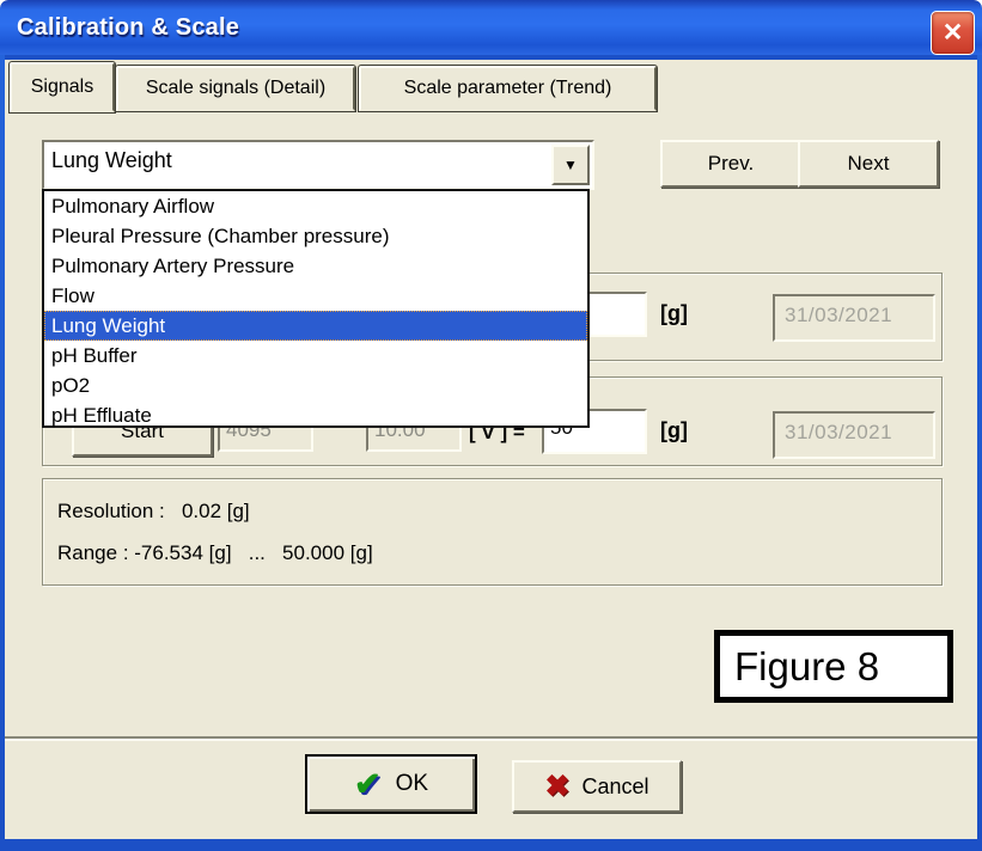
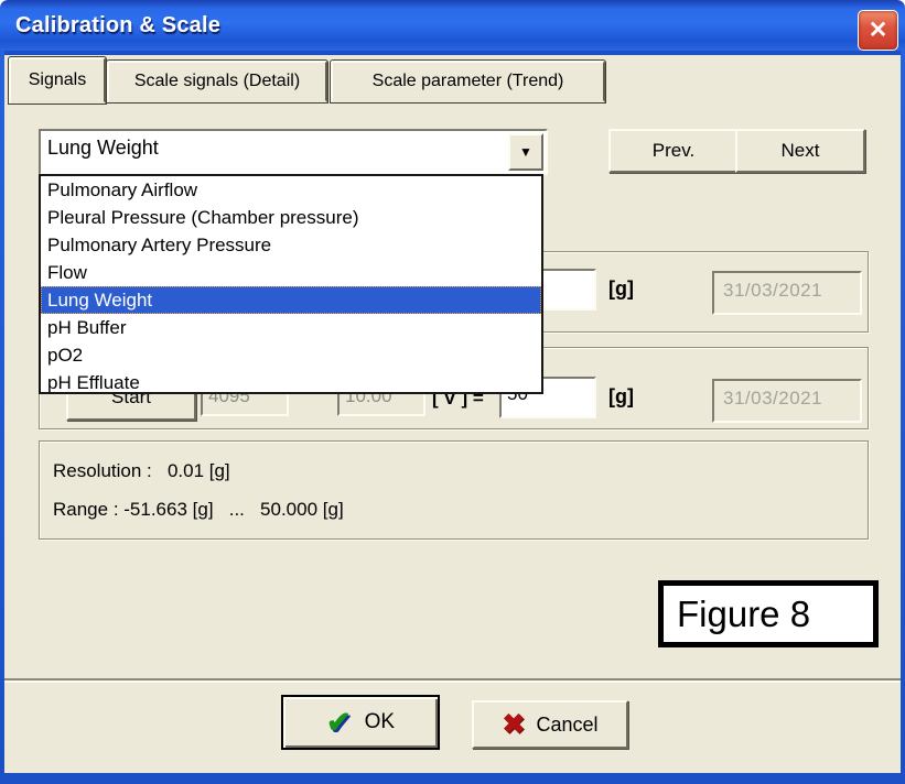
  Calibration & Scale
  ✕
  Signals
  Scale signals (Detail)
  Scale parameter (Trend)
  Lung Weight
  ▼
  Prev.
  Next
  [g]
  31/03/2021
  Start
  4095
  10.00
  [ V ] =
  [g]
  31/03/2021
- Resolution : 0.02 [g]
+ Resolution : 0.01 [g]
- Range : -76.534 [g] ... 50.000 [g]
+ Range : -51.663 [g] ... 50.000 [g]
  Figure 8
  ✔
  OK
  ✖
  Cancel
  Pulmonary Airflow
  Pleural Pressure (Chamber pressure)
  Pulmonary Artery Pressure
  Flow
  Lung Weight
  pH Buffer
  pO2
  pH Effluate
